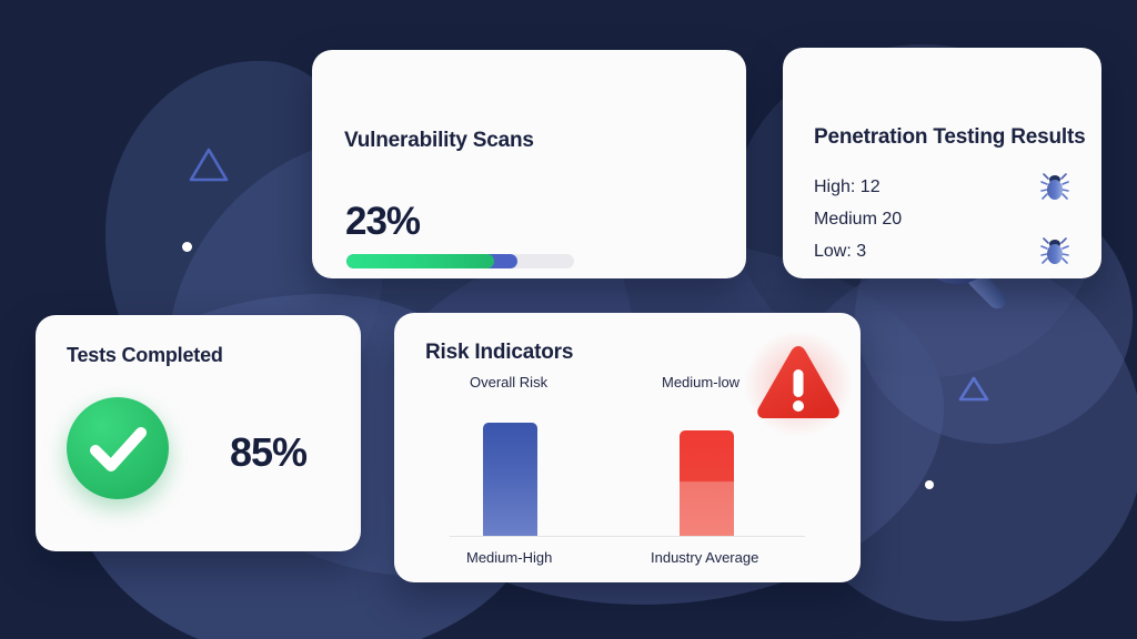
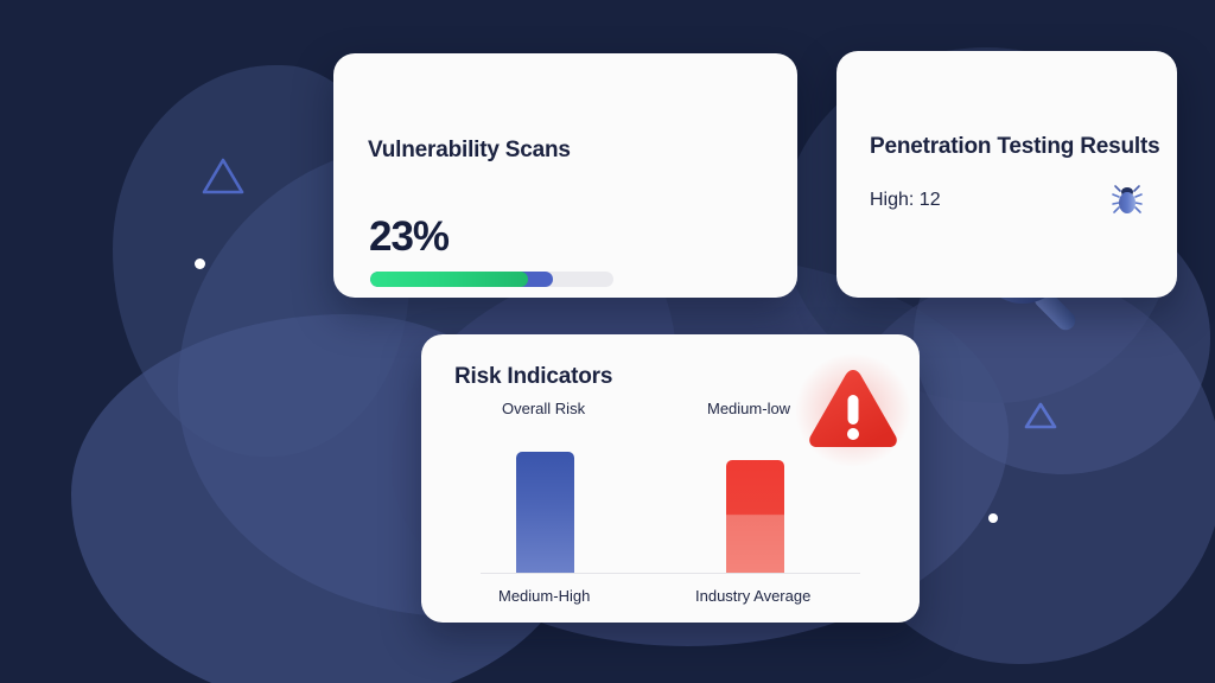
  Vulnerability Scans
  23%
  Penetration Testing Results
  High: 12
- Medium 20
- Low: 3
- Tests Completed
- 85%
  Risk Indicators
  Overall Risk
  Medium-High
  Medium-low
  Industry Average
